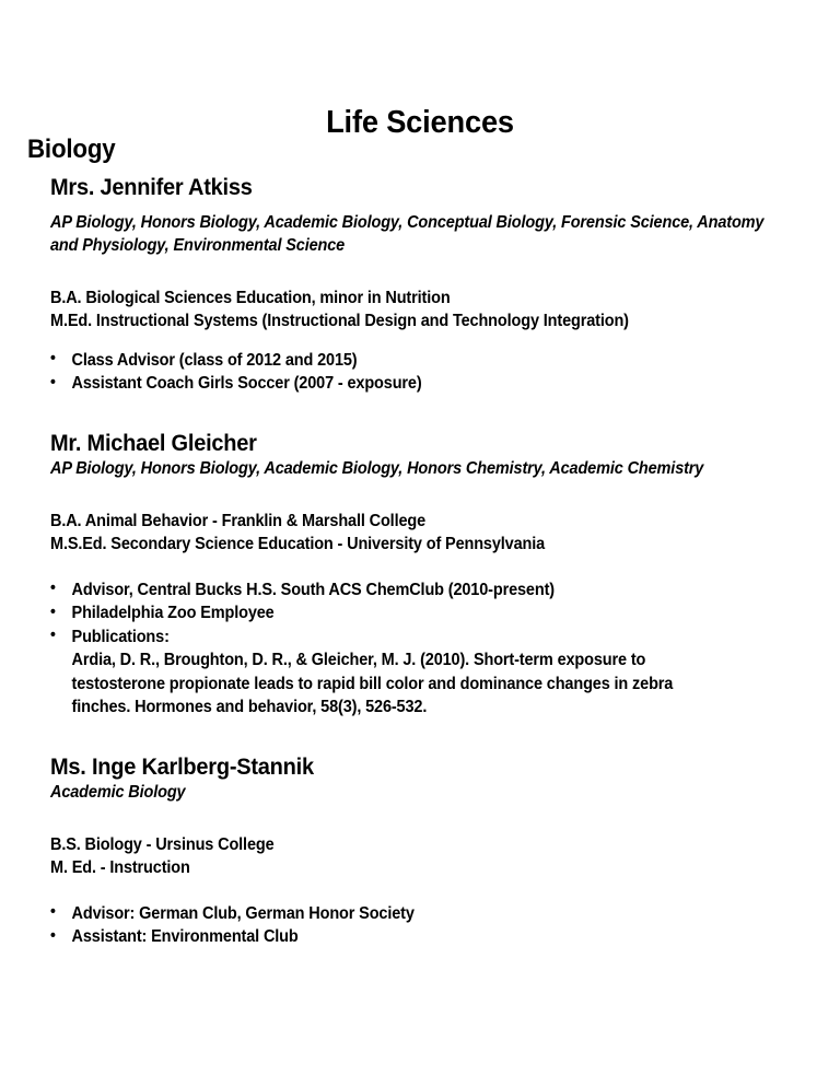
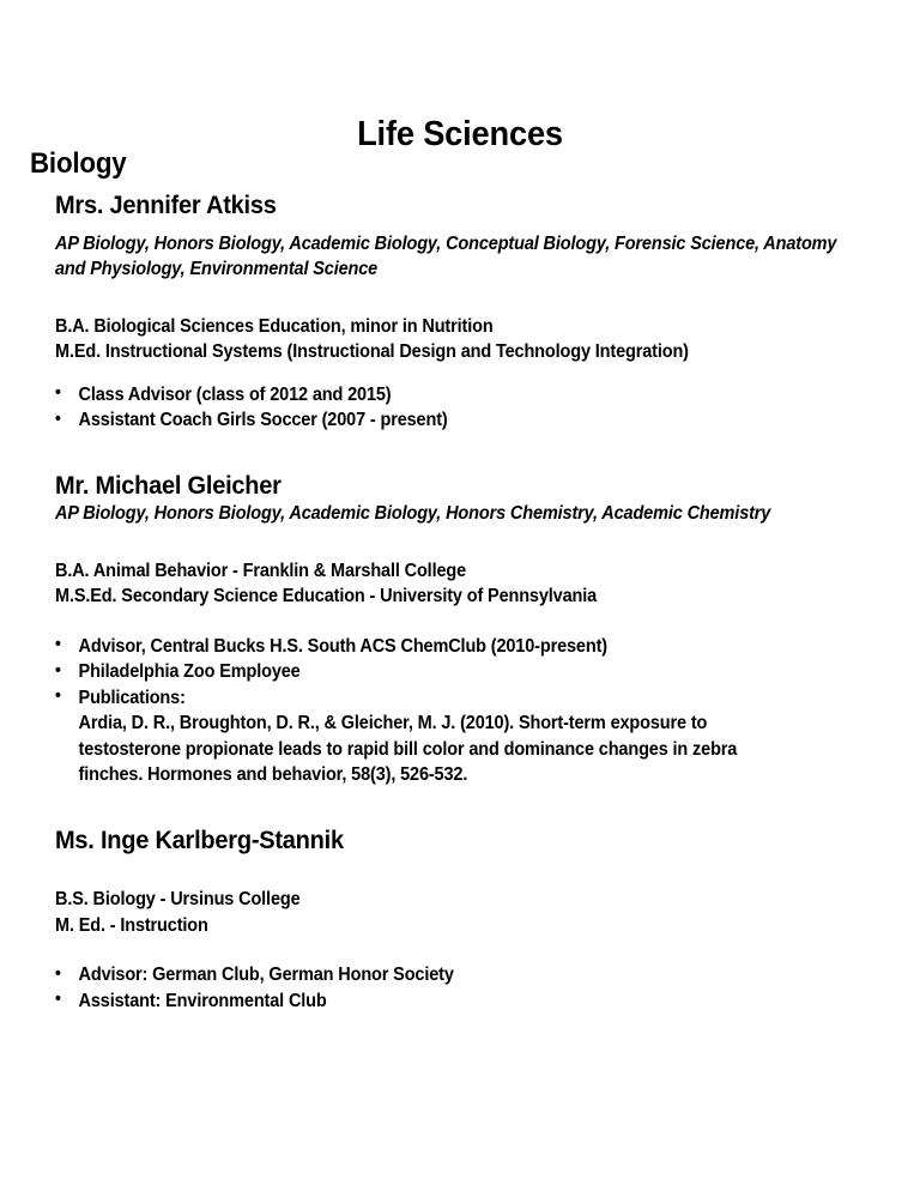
  Life Sciences
  Biology
  Mrs. Jennifer Atkiss
  AP Biology, Honors Biology, Academic Biology, Conceptual Biology, Forensic Science, Anatomy and Physiology, Environmental Science
  B.A. Biological Sciences Education, minor in Nutrition
  M.Ed. Instructional Systems (Instructional Design and Technology Integration)
  Class Advisor (class of 2012 and 2015)
- Assistant Coach Girls Soccer (2007 - exposure)
+ Assistant Coach Girls Soccer (2007 - present)
  Mr. Michael Gleicher
  AP Biology, Honors Biology, Academic Biology, Honors Chemistry, Academic Chemistry
  B.A. Animal Behavior - Franklin & Marshall College
  M.S.Ed. Secondary Science Education - University of Pennsylvania
  Advisor, Central Bucks H.S. South ACS ChemClub (2010-present)
  Philadelphia Zoo Employee
  Publications:
  Ardia, D. R., Broughton, D. R., & Gleicher, M. J. (2010). Short-term exposure to testosterone propionate leads to rapid bill color and dominance changes in zebra finches. Hormones and behavior, 58(3), 526-532.
  Ms. Inge Karlberg-Stannik
- Academic Biology
  B.S. Biology - Ursinus College
  M. Ed. - Instruction
  Advisor: German Club, German Honor Society
  Assistant: Environmental Club
